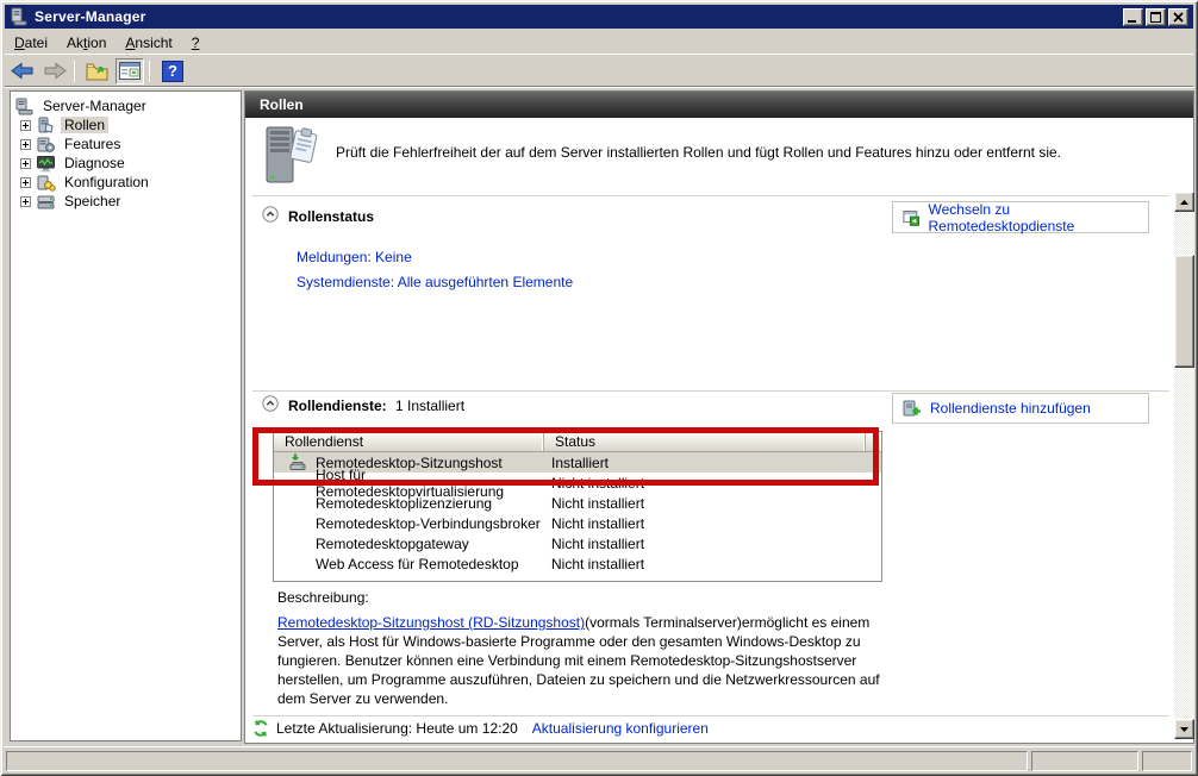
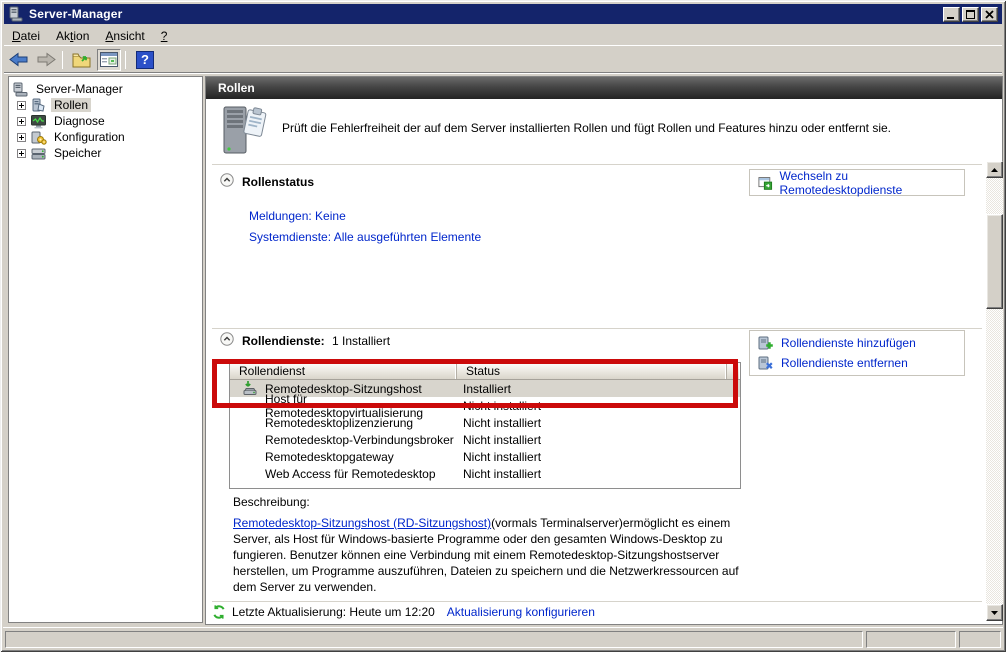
  Server-Manager
  Datei
  Aktion
  Ansicht
  ?
  ?
  Server-Manager
  Rollen
- Features
  Diagnose
  Konfiguration
  Speicher
  Rollen
  Prüft die Fehlerfreiheit der auf dem Server installierten Rollen und fügt Rollen und Features hinzu oder entfernt sie.
  Rollenstatus
  Wechseln zu Remotedesktopdienste
  Meldungen: Keine
  Systemdienste: Alle ausgeführten Elemente
  Rollendienste: 1 Installiert
  Rollendienste hinzufügen
+ Rollendienste entfernen
  Rollendienst
  Status
  Remotedesktop-Sitzungshost
  Installiert
  Host für Remotedesktopvirtualisierung
  Nicht installiert
  Remotedesktoplizenzierung
  Nicht installiert
  Remotedesktop-Verbindungsbroker
  Nicht installiert
  Remotedesktopgateway
  Nicht installiert
  Web Access für Remotedesktop
  Nicht installiert
  Beschreibung:
  Remotedesktop-Sitzungshost (RD-Sitzungshost)(vormals Terminalserver)ermöglicht es einem Server, als Host für Windows-basierte Programme oder den gesamten Windows-Desktop zu fungieren. Benutzer können eine Verbindung mit einem Remotedesktop-Sitzungshostserver herstellen, um Programme auszuführen, Dateien zu speichern und die Netzwerkressourcen auf dem Server zu verwenden.
  Letzte Aktualisierung: Heute um 12:20
  Aktualisierung konfigurieren
